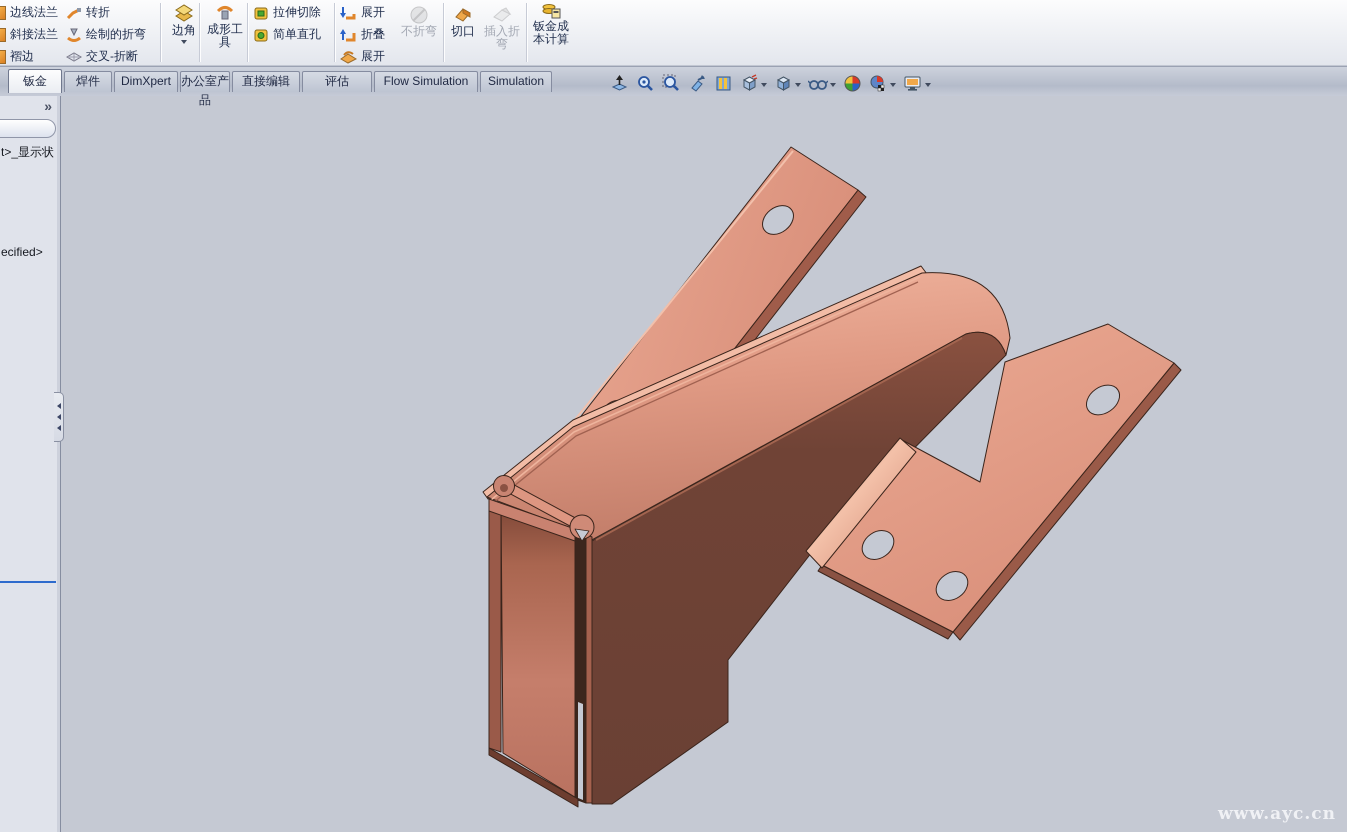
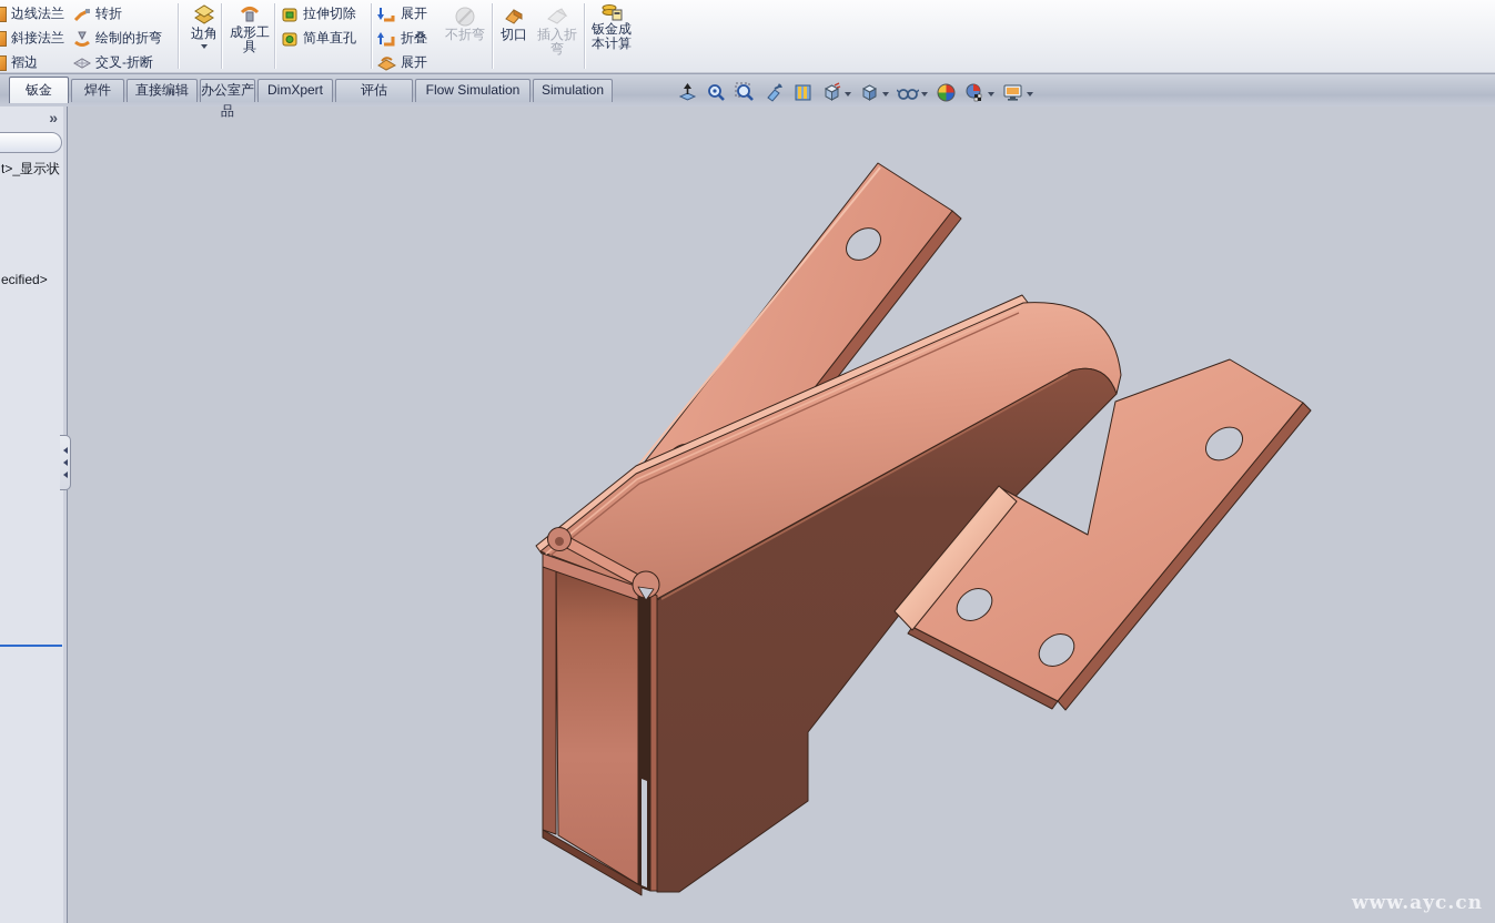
  边线法兰
  斜接法兰
  褶边
  转折
  绘制的折弯
  交叉-折断
  边角
  成形工具
  拉伸切除
  简单直孔
  展开
  折叠
  展开
  不折弯
  切口
  插入折弯
  钣金成本计算
  钣金
  焊件
- DimXpert
+ 直接编辑
  办公室产品
- 直接编辑
+ DimXpert
  评估
  Flow Simulation
  Simulation
  www.ayc.cn
  »
  t>_显示状
  ecified>
